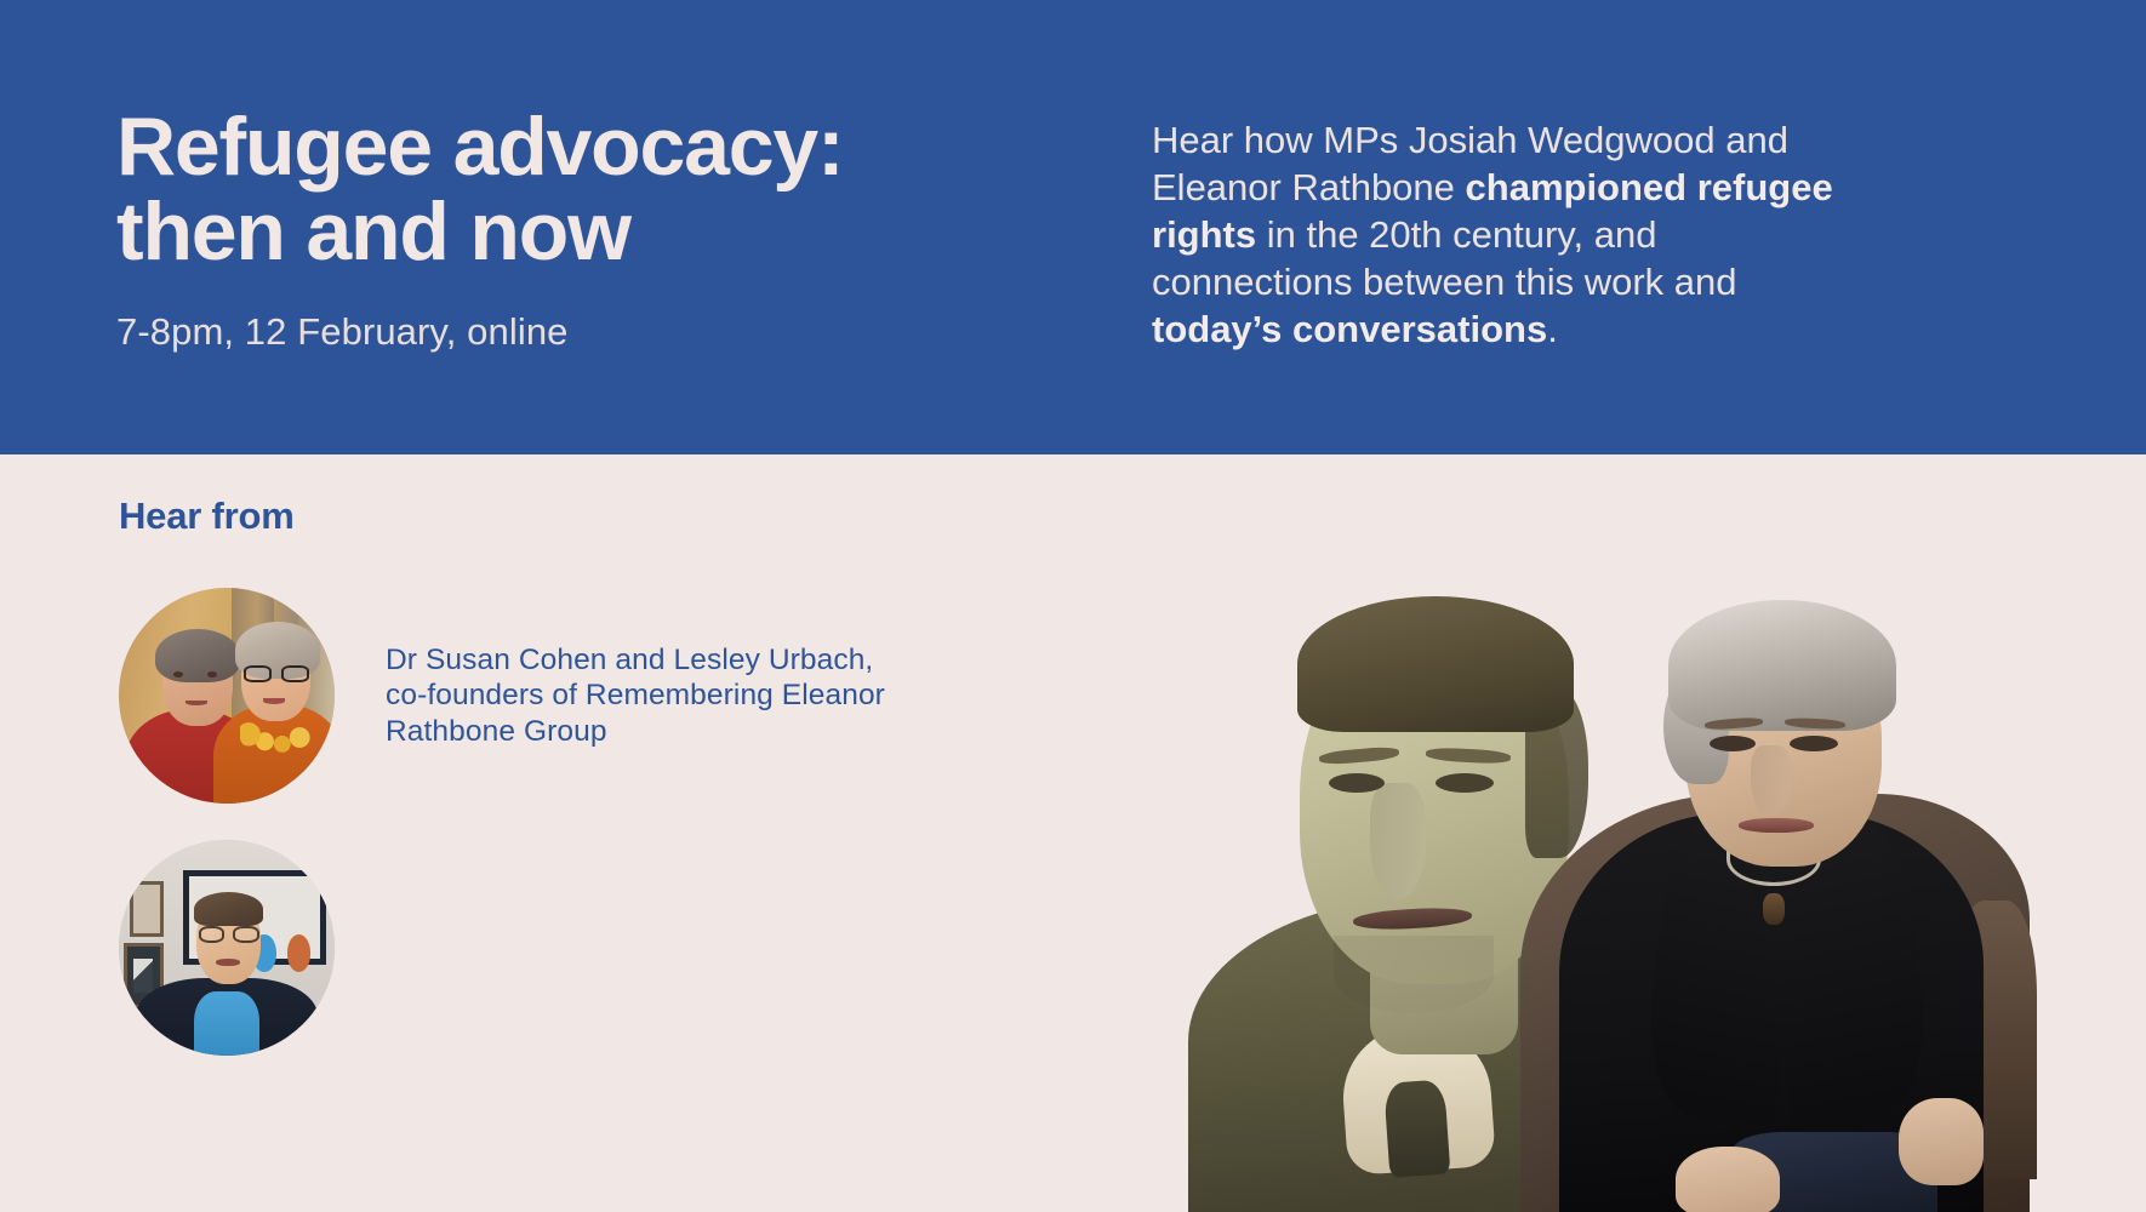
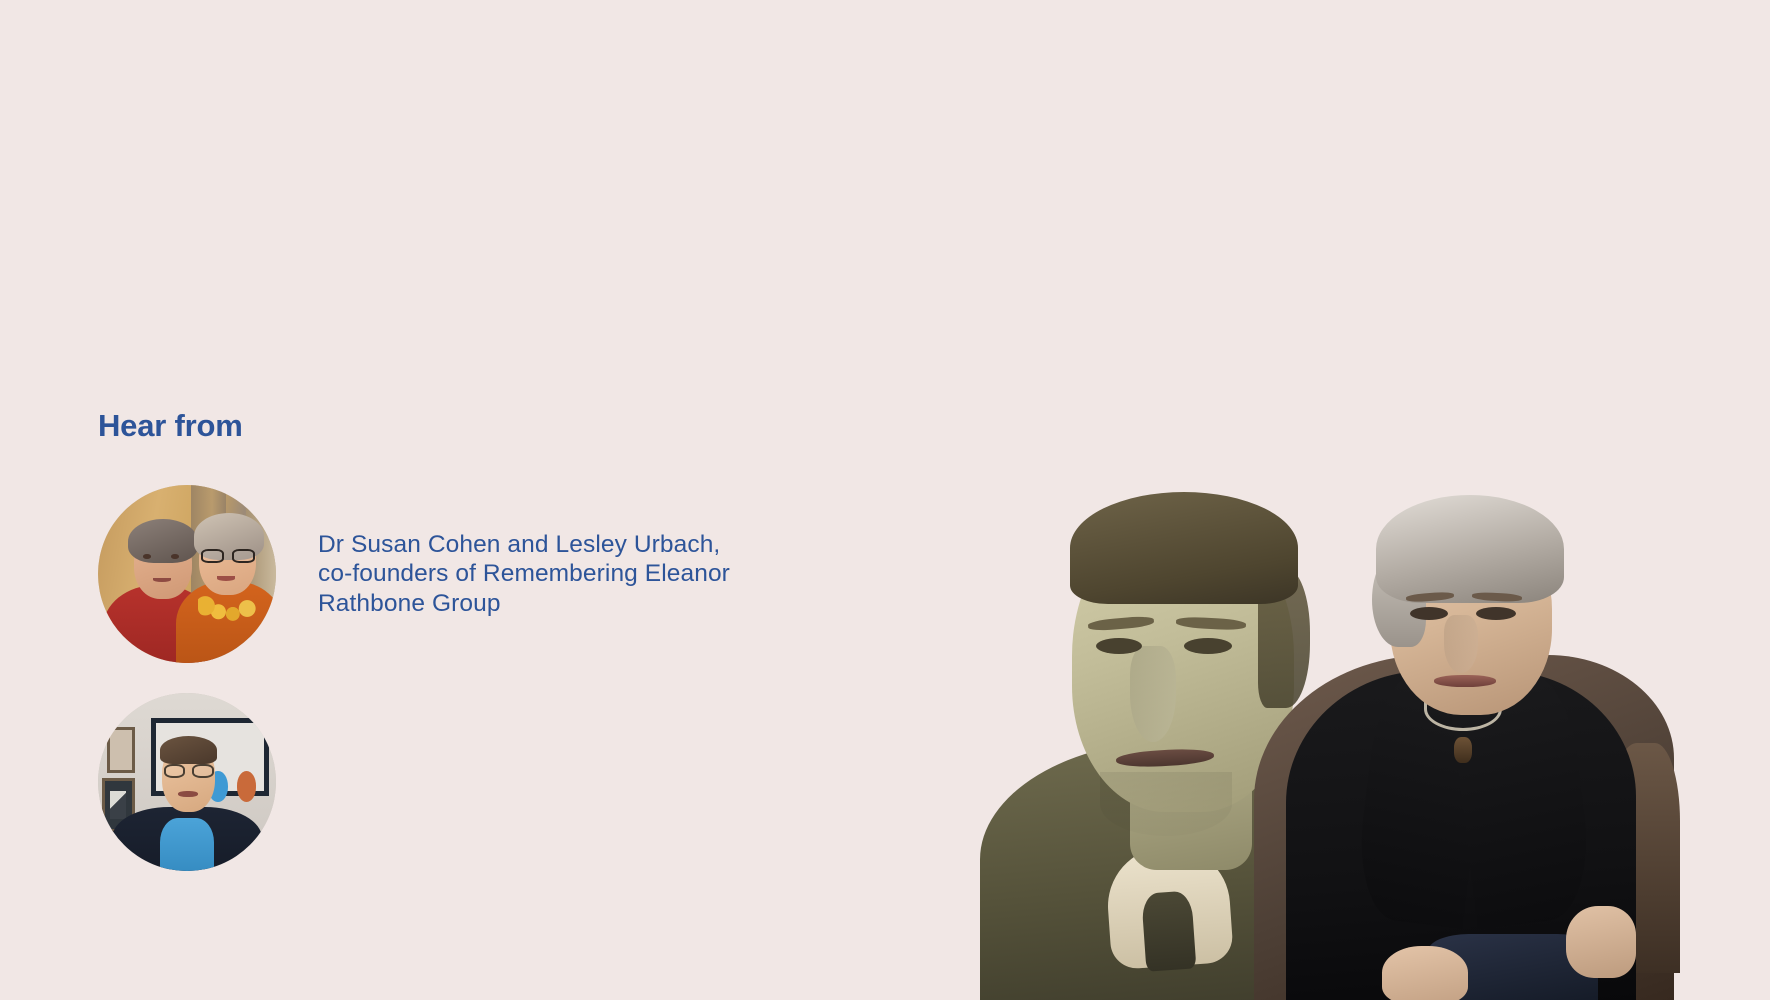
- Refugee advocacy:
- then and now
- 7-8pm, 12 February, online
- Hear how MPs Josiah Wedgwood and Eleanor Rathbone championed refugee rights in the 20th century, and connections between this work and today’s conversations.
  Hear from
  Dr Susan Cohen and Lesley Urbach,
  co-founders of Remembering Eleanor
  Rathbone Group
